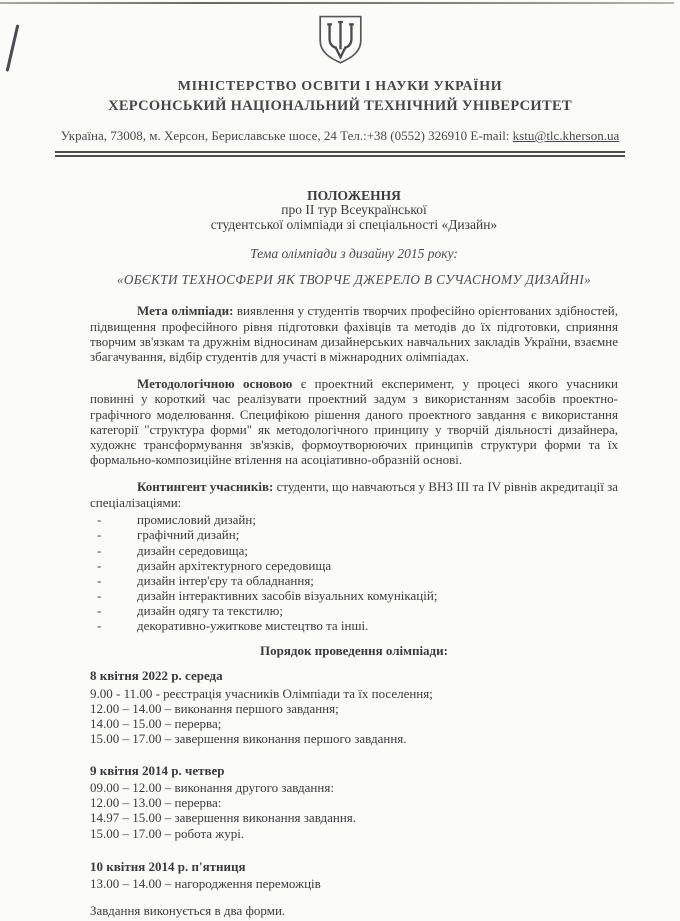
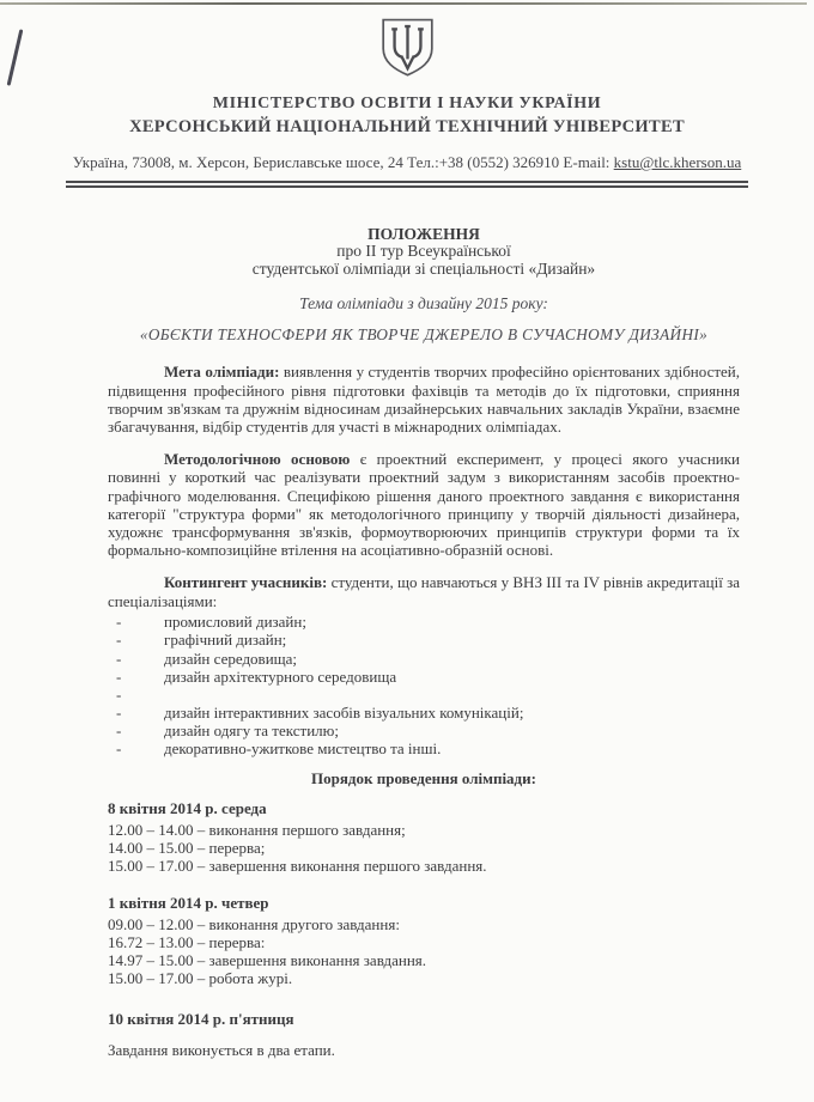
  МІНІСТЕРСТВО ОСВІТИ І НАУКИ УКРАЇНИ
  ХЕРСОНСЬКИЙ НАЦІОНАЛЬНИЙ ТЕХНІЧНИЙ УНІВЕРСИТЕТ
  Україна, 73008, м. Херсон, Бериславське шосе, 24 Тел.:+38 (0552) 326910 E-mail: kstu@tlc.kherson.ua
  ПОЛОЖЕННЯ
  про II тур Всеукраїнської
  студентської олімпіади зі спеціальності «Дизайн»
  Тема олімпіади з дизайну 2015 року:
  «ОБЄКТИ ТЕХНОСФЕРИ ЯК ТВОРЧЕ ДЖЕРЕЛО В СУЧАСНОМУ ДИЗАЙНІ»
  Мета олімпіади: виявлення у студентів творчих професійно орієнтованих здібностей, підвищення професійного рівня підготовки фахівців та методів до їх підготовки, сприяння творчим зв'язкам та дружнім відносинам дизайнерських навчальних закладів України, взаємне збагачування, відбір студентів для участі в міжнародних олімпіадах.
  Методологічною основою є проектний експеримент, у процесі якого учасники повинні у короткий час реалізувати проектний задум з використанням засобів проектно-графічного моделювання. Специфікою рішення даного проектного завдання є використання категорії "структура форми" як методологічного принципу у творчій діяльності дизайнера, художнє трансформування зв'язків, формоутворюючих принципів структури форми та їх формально-композиційне втілення на асоціативно-образній основі.
  Контингент учасників: студенти, що навчаються у ВНЗ III та IV рівнів акредитації за спеціалізаціями:
  -
  промисловий дизайн;
  -
  графічний дизайн;
  -
  дизайн середовища;
  -
  дизайн архітектурного середовища
  -
- дизайн інтер'єру та обладнання;
  -
  дизайн інтерактивних засобів візуальних комунікацій;
  -
  дизайн одягу та текстилю;
  -
  декоративно-ужиткове мистецтво та інші.
  Порядок проведення олімпіади:
- 8 квітня 2022 р. середа
+ 8 квітня 2014 р. середа
- 9.00 - 11.00 - реєстрація учасників Олімпіади та їх поселення;
  12.00 – 14.00 – виконання першого завдання;
  14.00 – 15.00 – перерва;
  15.00 – 17.00 – завершення виконання першого завдання.
- 9 квітня 2014 р. четвер
+ 1 квітня 2014 р. четвер
  09.00 – 12.00 – виконання другого завдання:
- 12.00 – 13.00 – перерва:
+ 16.72 – 13.00 – перерва:
  14.97 – 15.00 – завершення виконання завдання.
  15.00 – 17.00 – робота журі.
  10 квітня 2014 р. п'ятниця
- 13.00 – 14.00 – нагородження переможців
- Завдання виконується в два форми.
+ Завдання виконується в два етапи.
